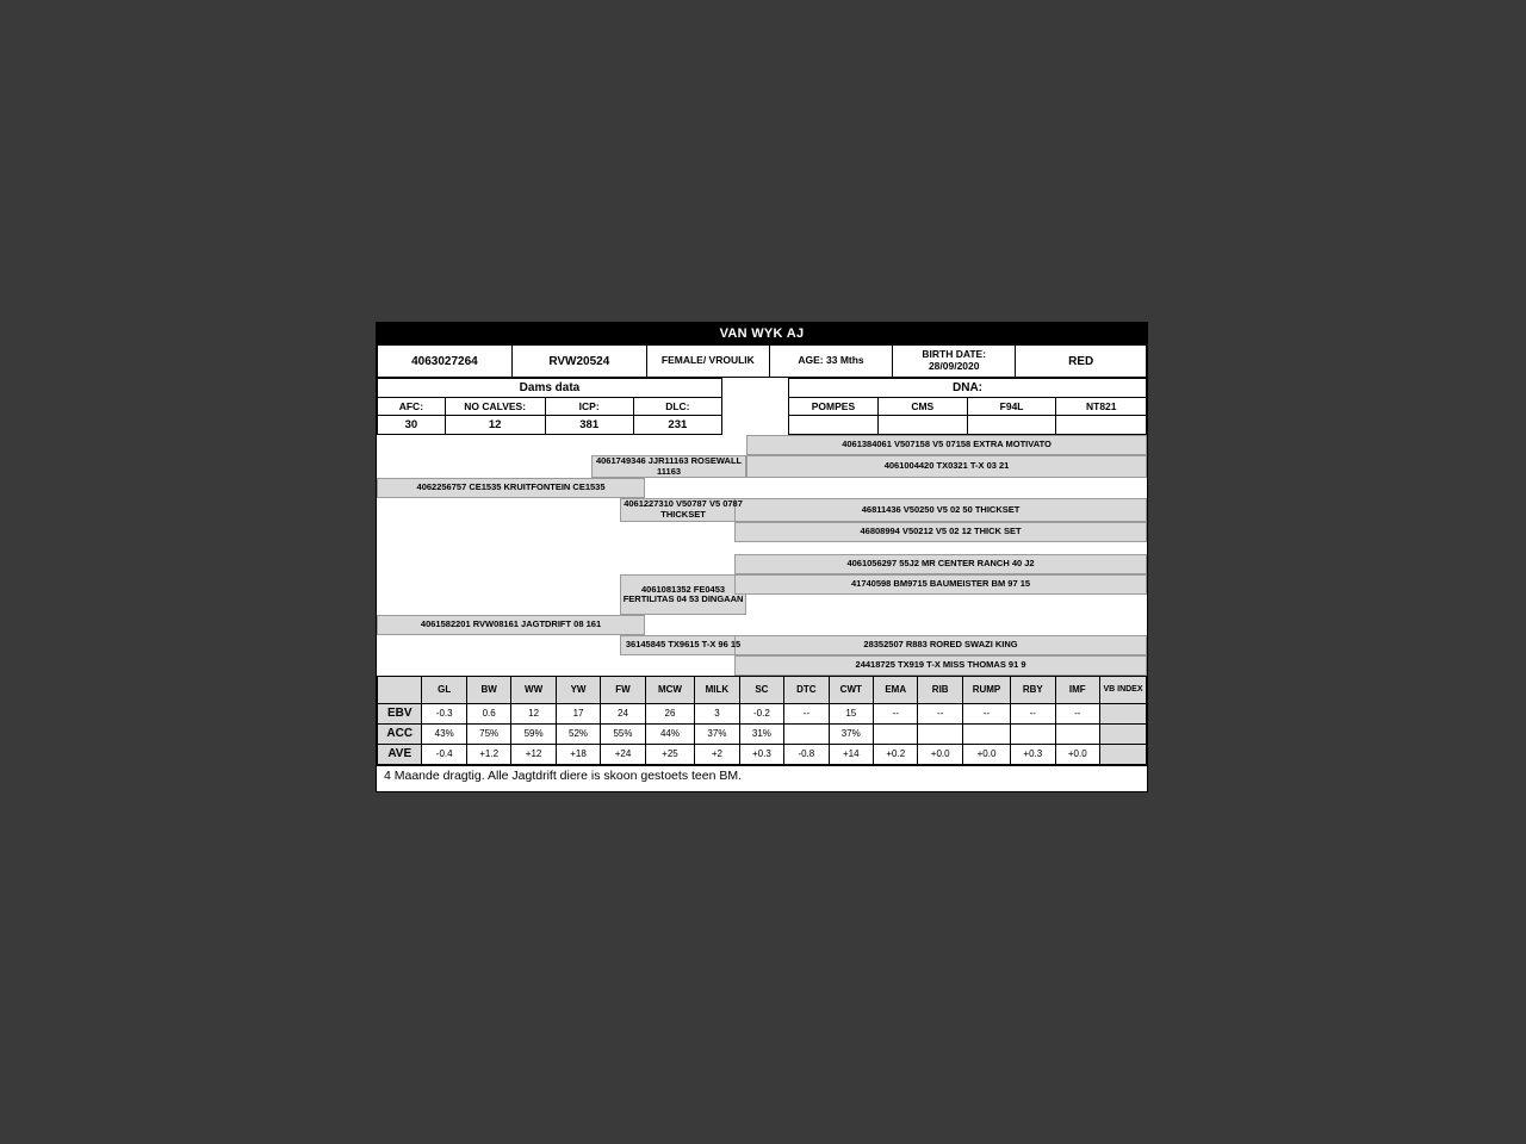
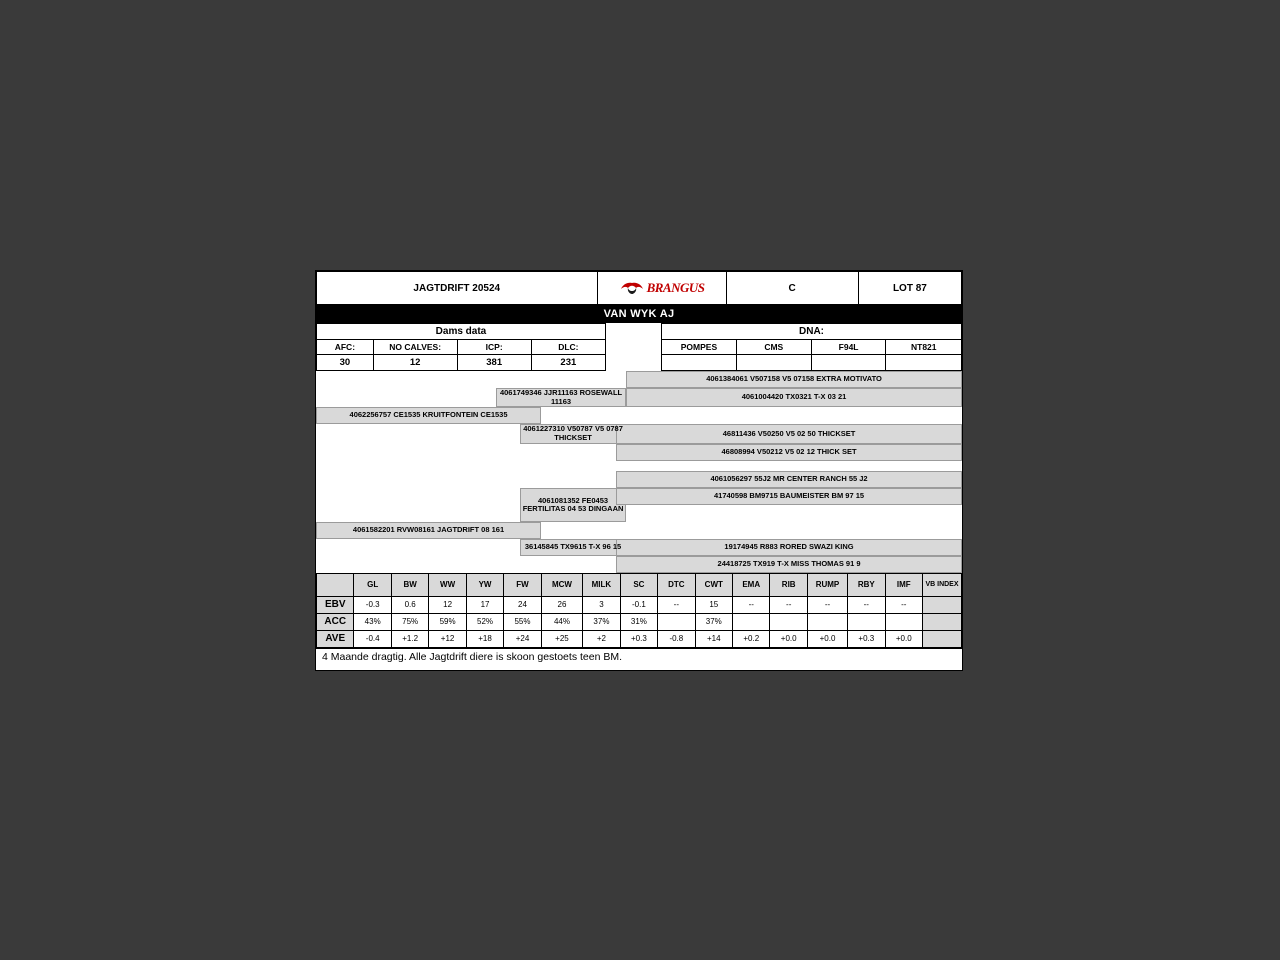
+ JAGTDRIFT 20524	BRANGUS	C	LOT 87
  VAN WYK AJ
- 4063027264	RVW20524	FEMALE/ VROULIK	AGE: 33 Mths	BIRTH DATE: 28/09/2020	RED
  Dams data		DNA:
  AFC:	NO CALVES:	ICP:	DLC:		POMPES	CMS	F94L	NT821
  30	12	381	231
  		4061384061 V507158 V5 07158 EXTRA MOTIVATO
  	4061749346 JJR11163 ROSEWALL 11163	4061004420 TX0321 T-X 03 21
  4062256757 CE1535 KRUITFONTEIN CE1535
  	4061227310 V50787 V5 0787 THICKSET	46811436 V50250 V5 02 50 THICKSET
  		46808994 V50212 V5 02 12 THICK SET
- 		4061056297 55J2 MR CENTER RANCH 40 J2
+ 		4061056297 55J2 MR CENTER RANCH 55 J2
  	4061081352 FE0453 FERTILITAS 04 53 DINGAAN	41740598 BM9715 BAUMEISTER BM 97 15
  4061582201 RVW08161 JAGTDRIFT 08 161
- 	36145845 TX9615 T-X 96 15	28352507 R883 RORED SWAZI KING
+ 	36145845 TX9615 T-X 96 15	19174945 R883 RORED SWAZI KING
  		24418725 TX919 T-X MISS THOMAS 91 9
  	GL	BW	WW	YW	FW	MCW	MILK	SC	DTC	CWT	EMA	RIB	RUMP	RBY	IMF
- EBV	-0.3	0.6	12	17	24	26	3	-0.2	--	15	--	--	--	--	--
+ EBV	-0.3	0.6	12	17	24	26	3	-0.1	--	15	--	--	--	--	--
  ACC	43%	75%	59%	52%	55%	44%	37%	31%		37%
  AVE	-0.4	+1.2	+12	+18	+24	+25	+2	+0.3	-0.8	+14	+0.2	+0.0	+0.0	+0.3	+0.0
  4 Maande dragtig. Alle Jagtdrift diere is skoon gestoets teen BM.
